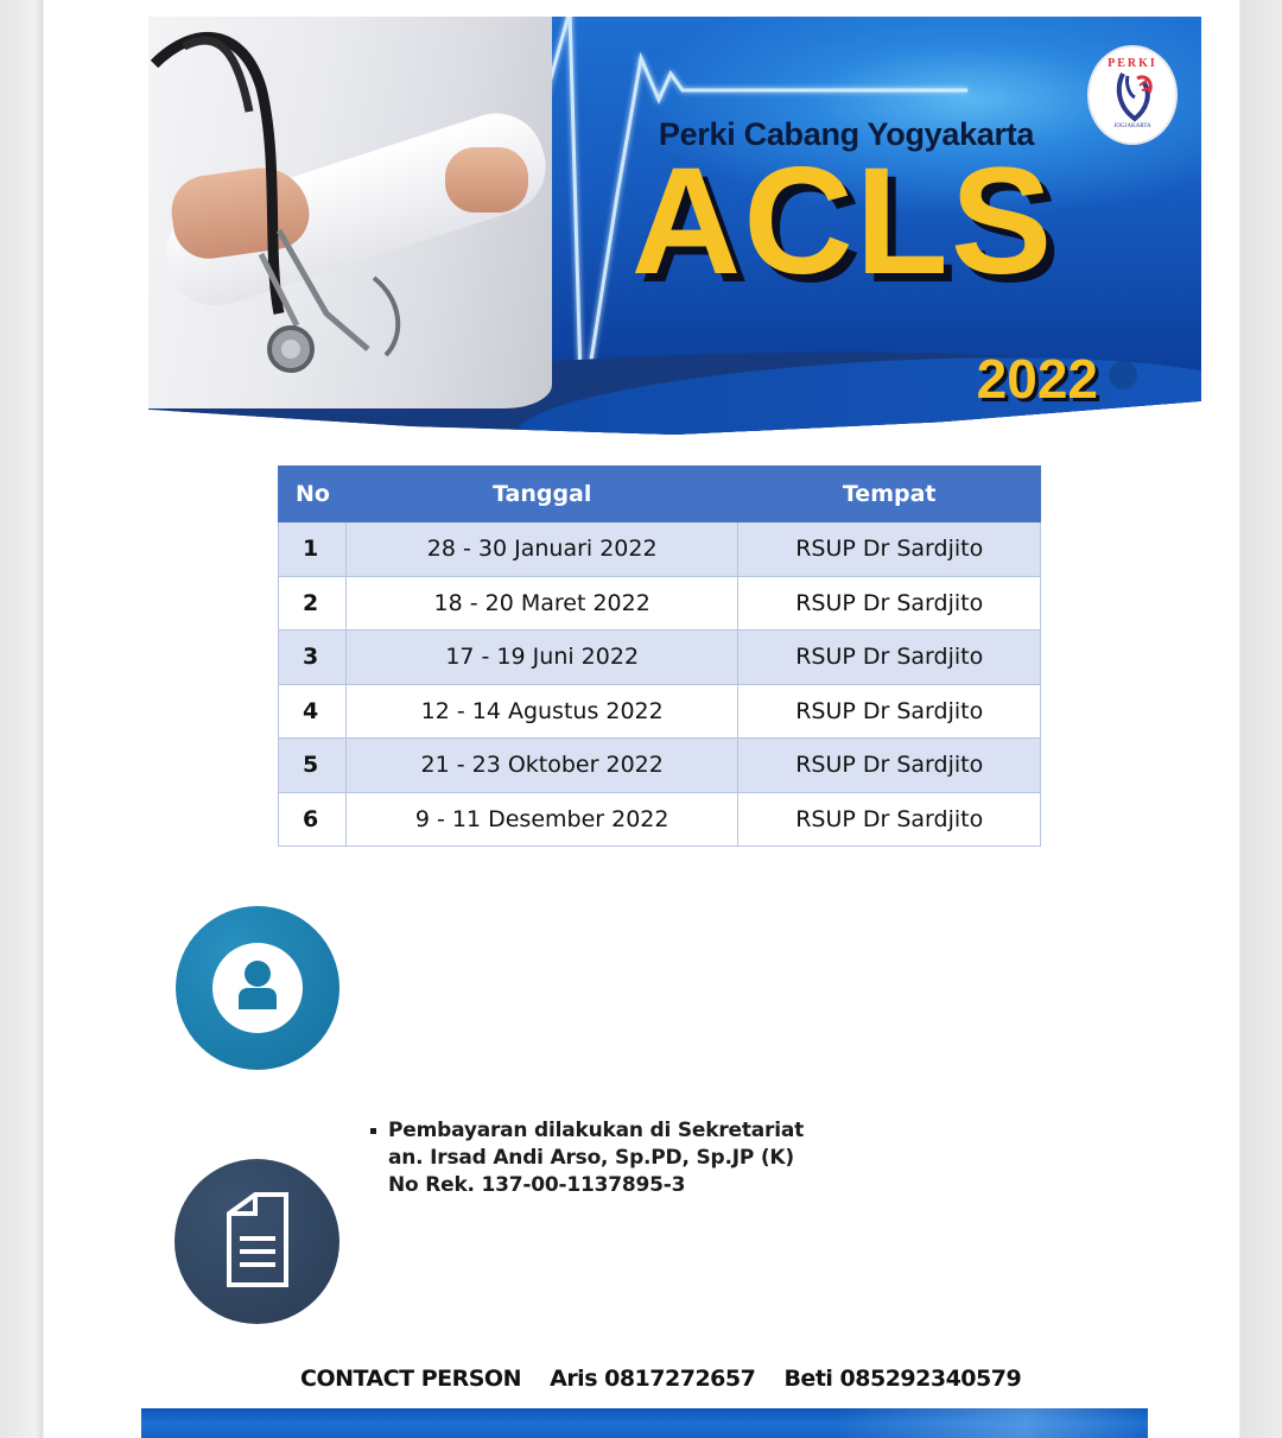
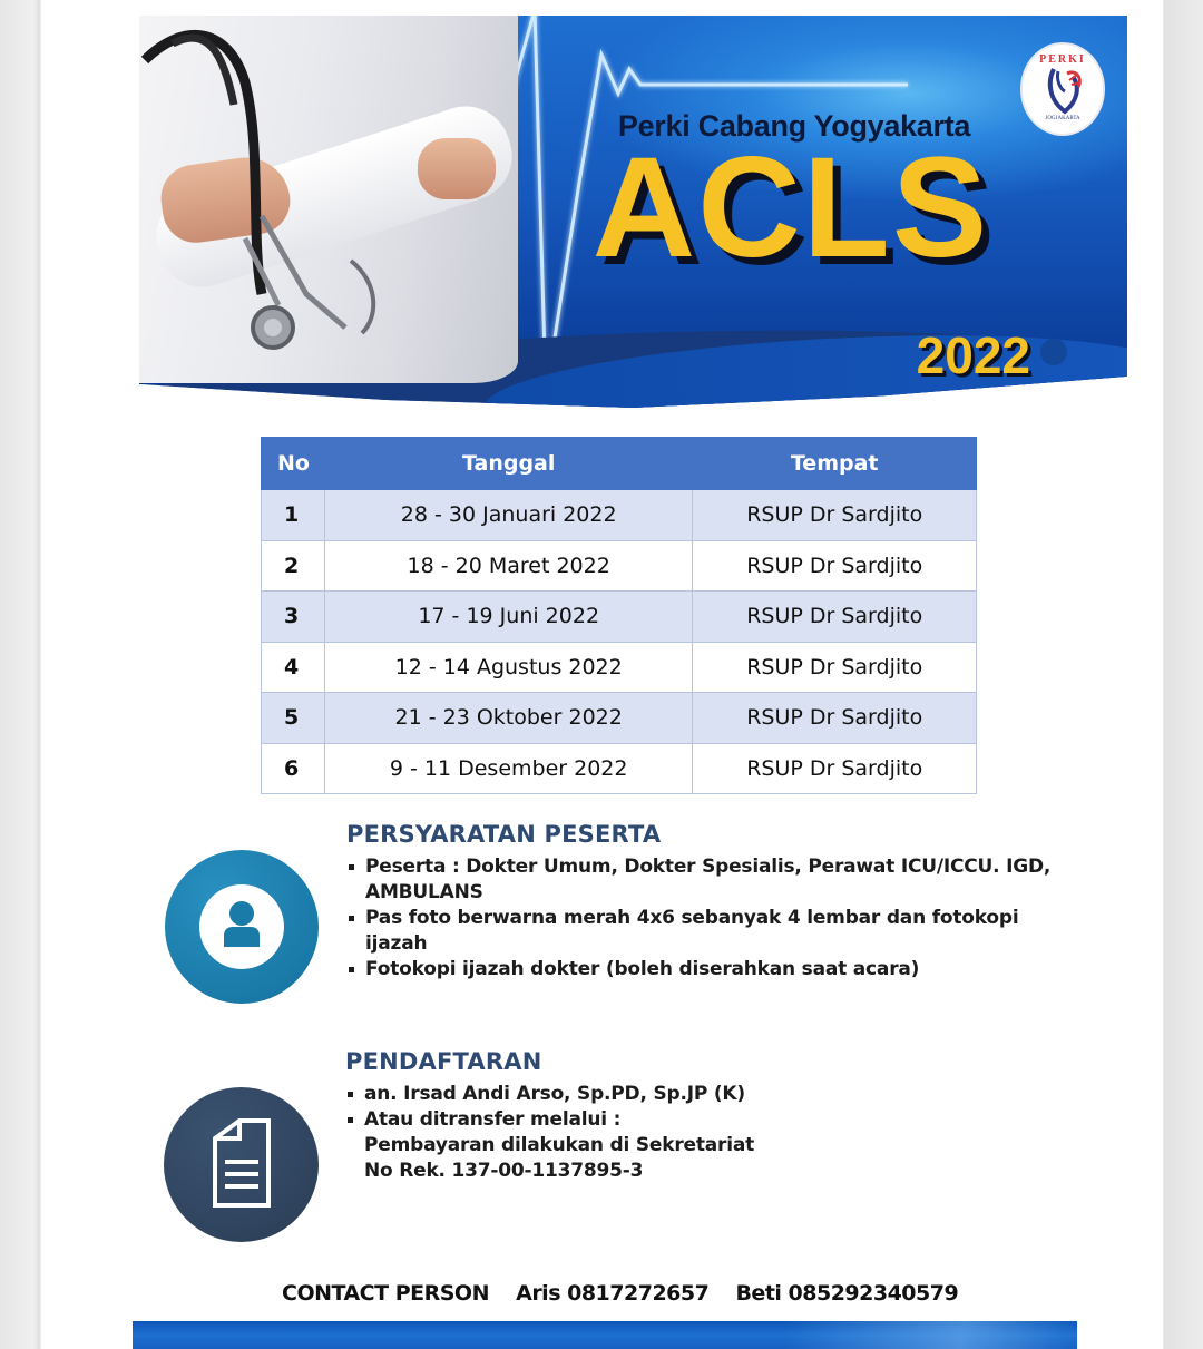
  PERKI
  Perki Cabang Yogyakarta
  ACLS
  2022
  No	Tanggal	Tempat
  1	28 - 30 Januari 2022	RSUP Dr Sardjito
  2	18 - 20 Maret 2022	RSUP Dr Sardjito
  3	17 - 19 Juni 2022	RSUP Dr Sardjito
  4	12 - 14 Agustus 2022	RSUP Dr Sardjito
  5	21 - 23 Oktober 2022	RSUP Dr Sardjito
  6	9 - 11 Desember 2022	RSUP Dr Sardjito
+ PERSYARATAN PESERTA
+ Peserta : Dokter Umum, Dokter Spesialis, Perawat ICU/ICCU. IGD,
+ AMBULANS
+ Pas foto berwarna merah 4x6 sebanyak 4 lembar dan fotokopi
+ ijazah
+ Fotokopi ijazah dokter (boleh diserahkan saat acara)
+ PENDAFTARAN
- Pembayaran dilakukan di Sekretariat
+ an. Irsad Andi Arso, Sp.PD, Sp.JP (K)
+ Atau ditransfer melalui :
- an. Irsad Andi Arso, Sp.PD, Sp.JP (K)
+ Pembayaran dilakukan di Sekretariat
  No Rek. 137-00-1137895-3
  CONTACT PERSON Aris 0817272657 Beti 085292340579
